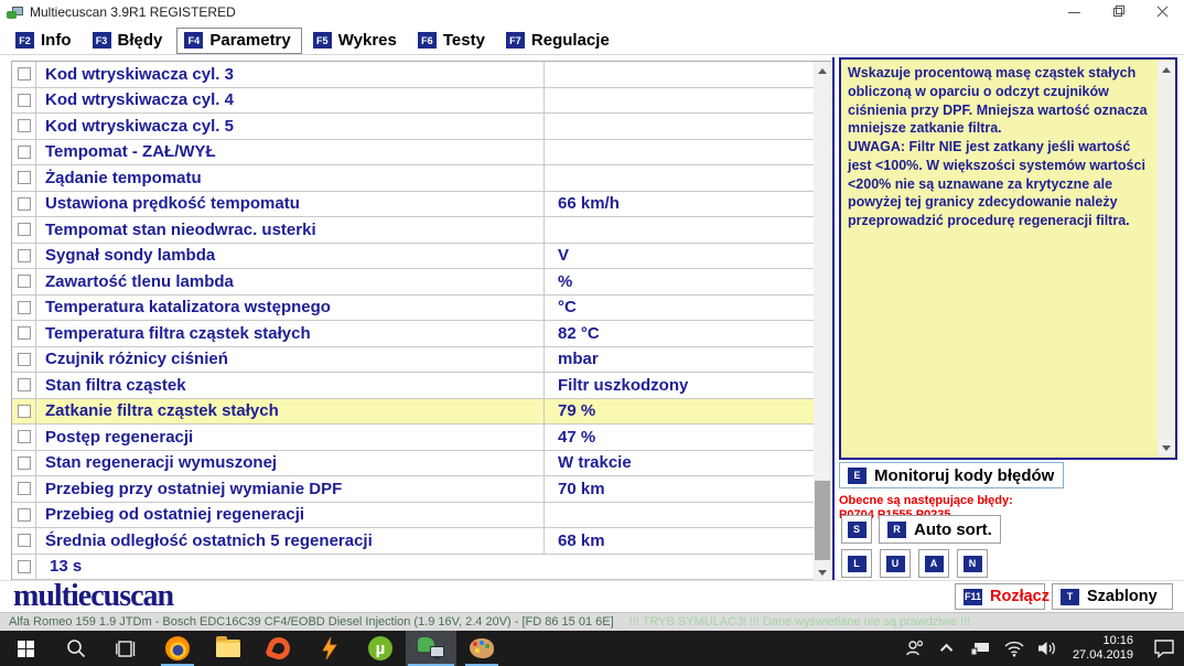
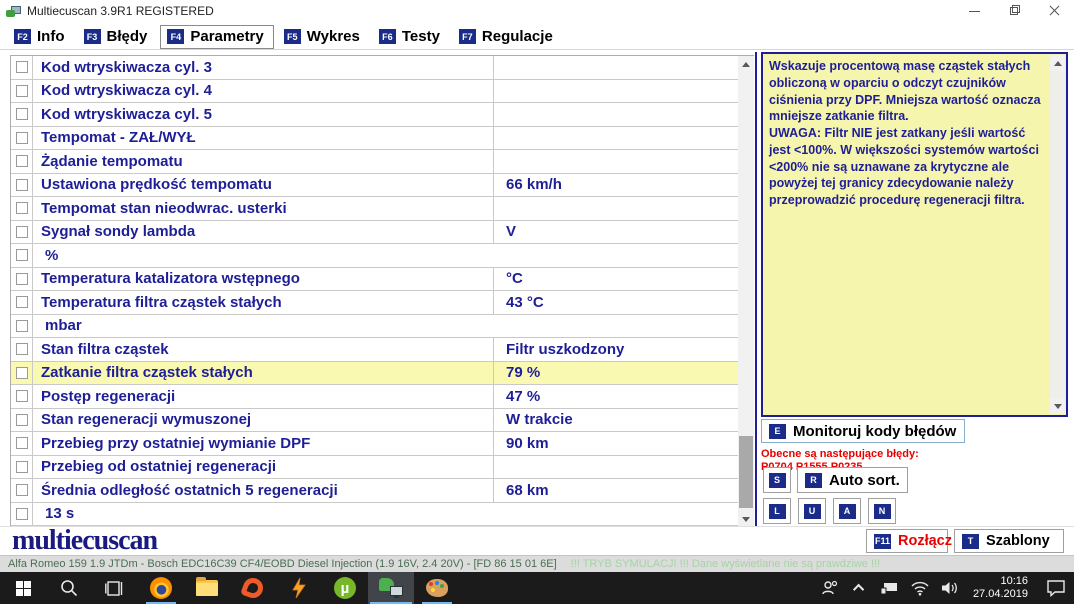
  Multiecuscan 3.9R1 REGISTERED
  F2
  Info
  F3
  Błędy
  F4
  Parametry
  F5
  Wykres
  F6
  Testy
  F7
  Regulacje
  Kod wtryskiwacza cyl. 3
  Kod wtryskiwacza cyl. 4
  Kod wtryskiwacza cyl. 5
  Tempomat - ZAŁ/WYŁ
  Żądanie tempomatu
  Ustawiona prędkość tempomatu
  66 km/h
  Tempomat stan nieodwrac. usterki
  Sygnał sondy lambda
  V
- Zawartość tlenu lambda
  %
  Temperatura katalizatora wstępnego
  °C
  Temperatura filtra cząstek stałych
- 82 °C
+ 43 °C
- Czujnik różnicy ciśnień
  mbar
  Stan filtra cząstek
  Filtr uszkodzony
  Zatkanie filtra cząstek stałych
  79 %
  Postęp regeneracji
  47 %
  Stan regeneracji wymuszonej
  W trakcie
  Przebieg przy ostatniej wymianie DPF
- 70 km
+ 90 km
  Przebieg od ostatniej regeneracji
  Średnia odległość ostatnich 5 regeneracji
  68 km
  13 s
  Wskazuje procentową masę cząstek stałych obliczoną w oparciu o odczyt czujników ciśnienia przy DPF. Mniejsza wartość oznacza mniejsze zatkanie filtra.
  UWAGA: Filtr NIE jest zatkany jeśli wartość jest <100%. W większości systemów wartości <200% nie są uznawane za krytyczne ale powyżej tej granicy zdecydowanie należy przeprowadzić procedurę regeneracji filtra.
  E
  Monitoruj kody błędów
  Obecne są następujące błędy:
  S
  R
  Auto sort.
  L
  U
  A
  N
  multiecuscan
  F11
  Rozłącz
  T
  Szablony
  Alfa Romeo 159 1.9 JTDm - Bosch EDC16C39 CF4/EOBD Diesel Injection (1.9 16V, 2.4 20V) - [FD 86 15 01 6E]
  !!! TRYB SYMULACJI !!! Dane wyświetlane nie są prawdziwe !!!
  µ
  10:16
  27.04.2019
